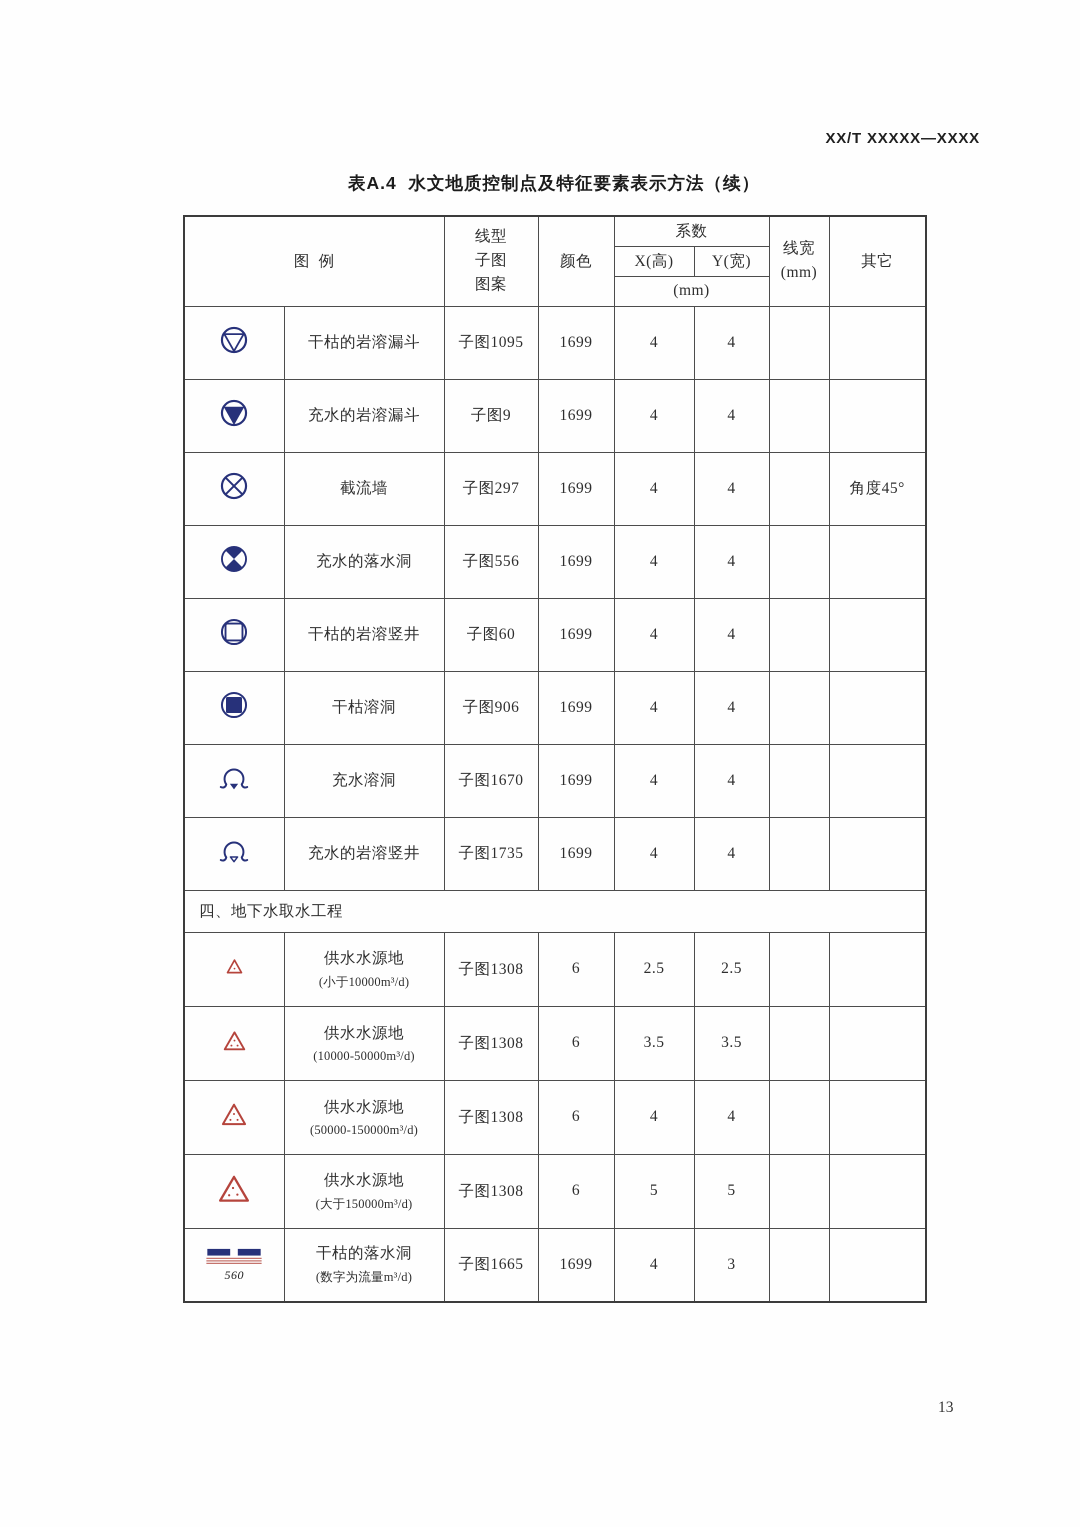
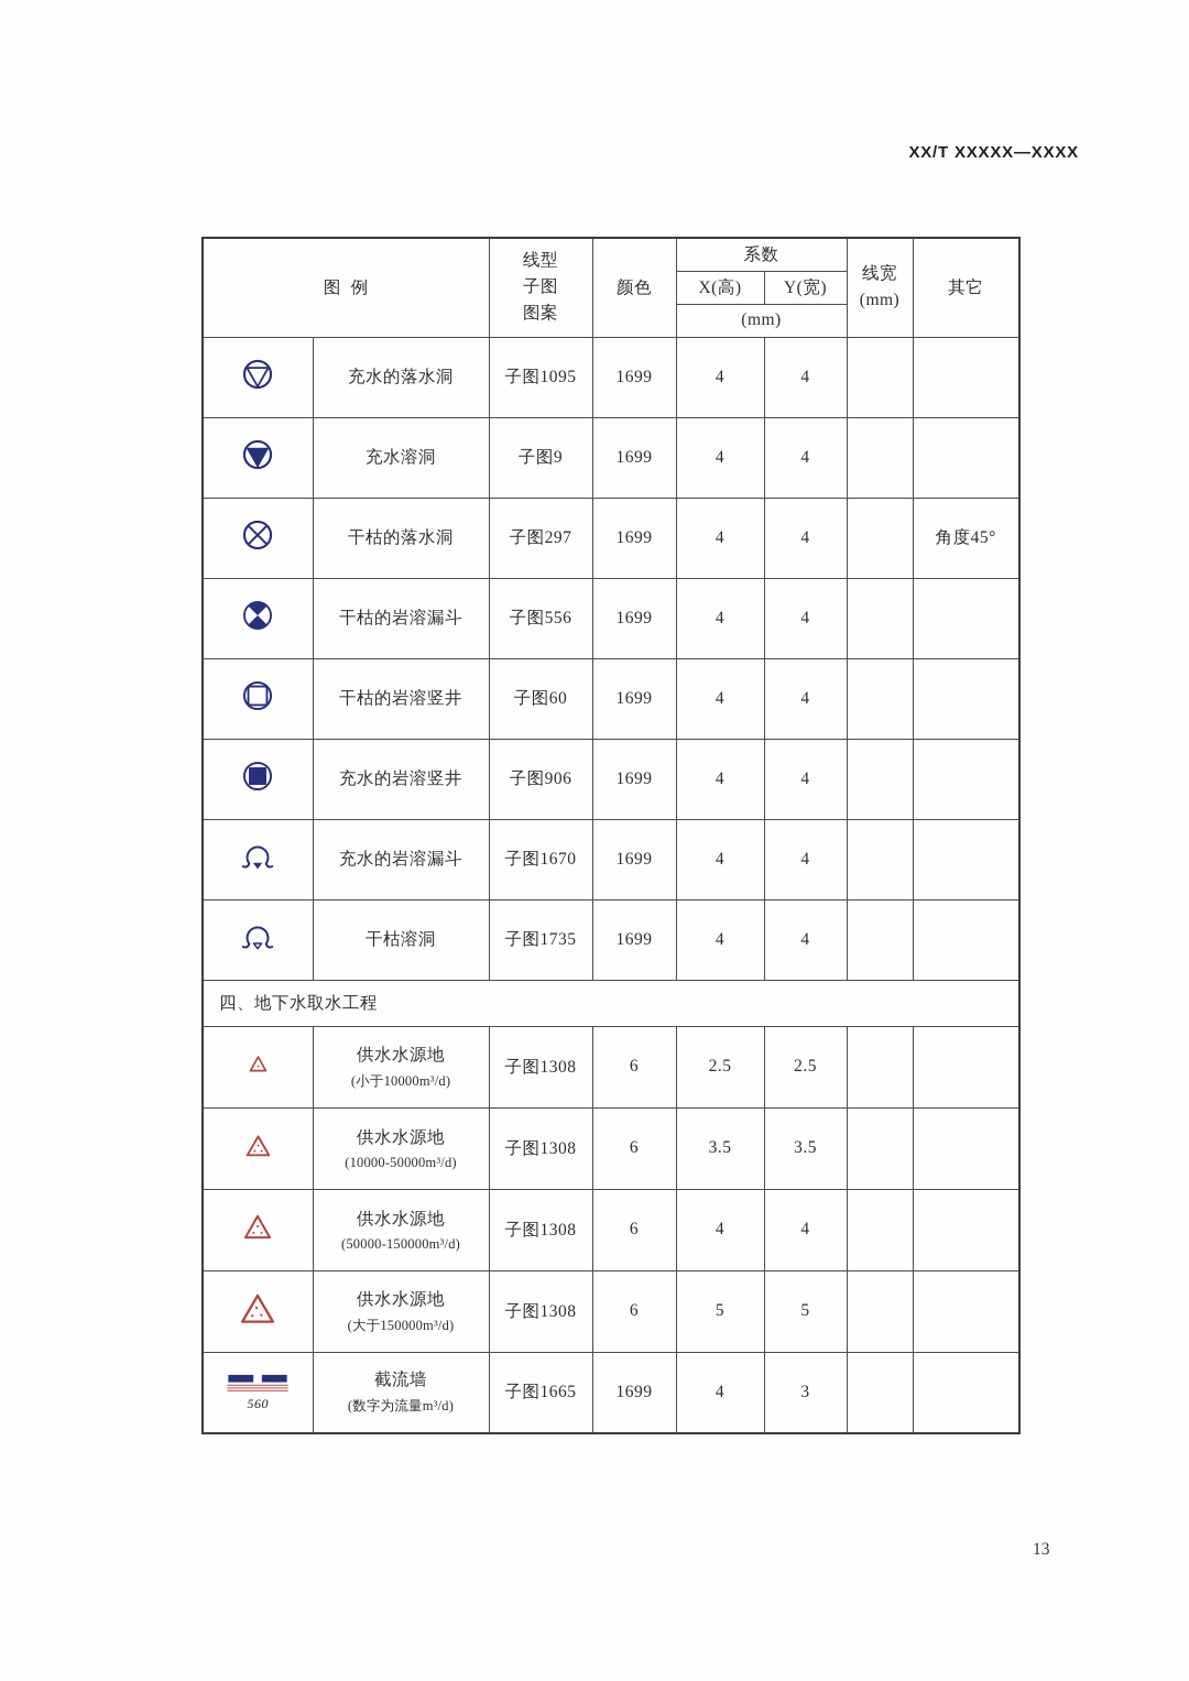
  XX/T XXXXX—XXXX
- 表A.4 水文地质控制点及特征要素表示方法（续）
  图 例	线型 子图 图案	颜色	系数	线宽 (mm)	其它
  X(高)	Y(宽)
  (mm)
- 	干枯的岩溶漏斗	子图1095	1699	4	4
+ 	充水的落水洞	子图1095	1699	4	4
- 	充水的岩溶漏斗	子图9	1699	4	4
+ 	充水溶洞	子图9	1699	4	4
- 	截流墙	子图297	1699	4	4		角度45°
+ 	干枯的落水洞	子图297	1699	4	4		角度45°
- 	充水的落水洞	子图556	1699	4	4
+ 	干枯的岩溶漏斗	子图556	1699	4	4
  	干枯的岩溶竖井	子图60	1699	4	4
- 	干枯溶洞	子图906	1699	4	4
+ 	充水的岩溶竖井	子图906	1699	4	4
- 	充水溶洞	子图1670	1699	4	4
+ 	充水的岩溶漏斗	子图1670	1699	4	4
- 	充水的岩溶竖井	子图1735	1699	4	4
+ 	干枯溶洞	子图1735	1699	4	4
  四、地下水取水工程
  	供水水源地 (小于10000m³/d)	子图1308	6	2.5	2.5
  	供水水源地 (10000-50000m³/d)	子图1308	6	3.5	3.5
  	供水水源地 (50000-150000m³/d)	子图1308	6	4	4
  	供水水源地 (大于150000m³/d)	子图1308	6	5	5
- 560	干枯的落水洞 (数字为流量m³/d)	子图1665	1699	4	3
+ 560	截流墙 (数字为流量m³/d)	子图1665	1699	4	3
  13
